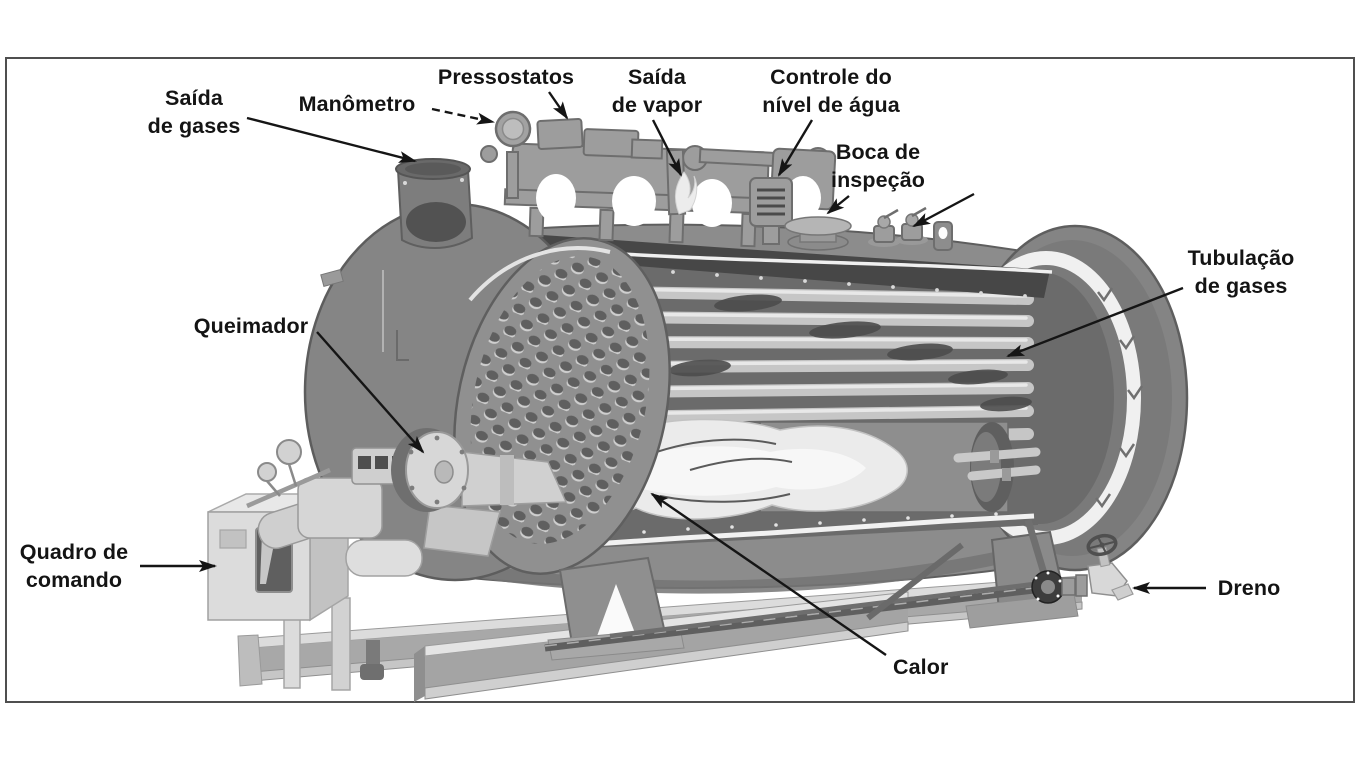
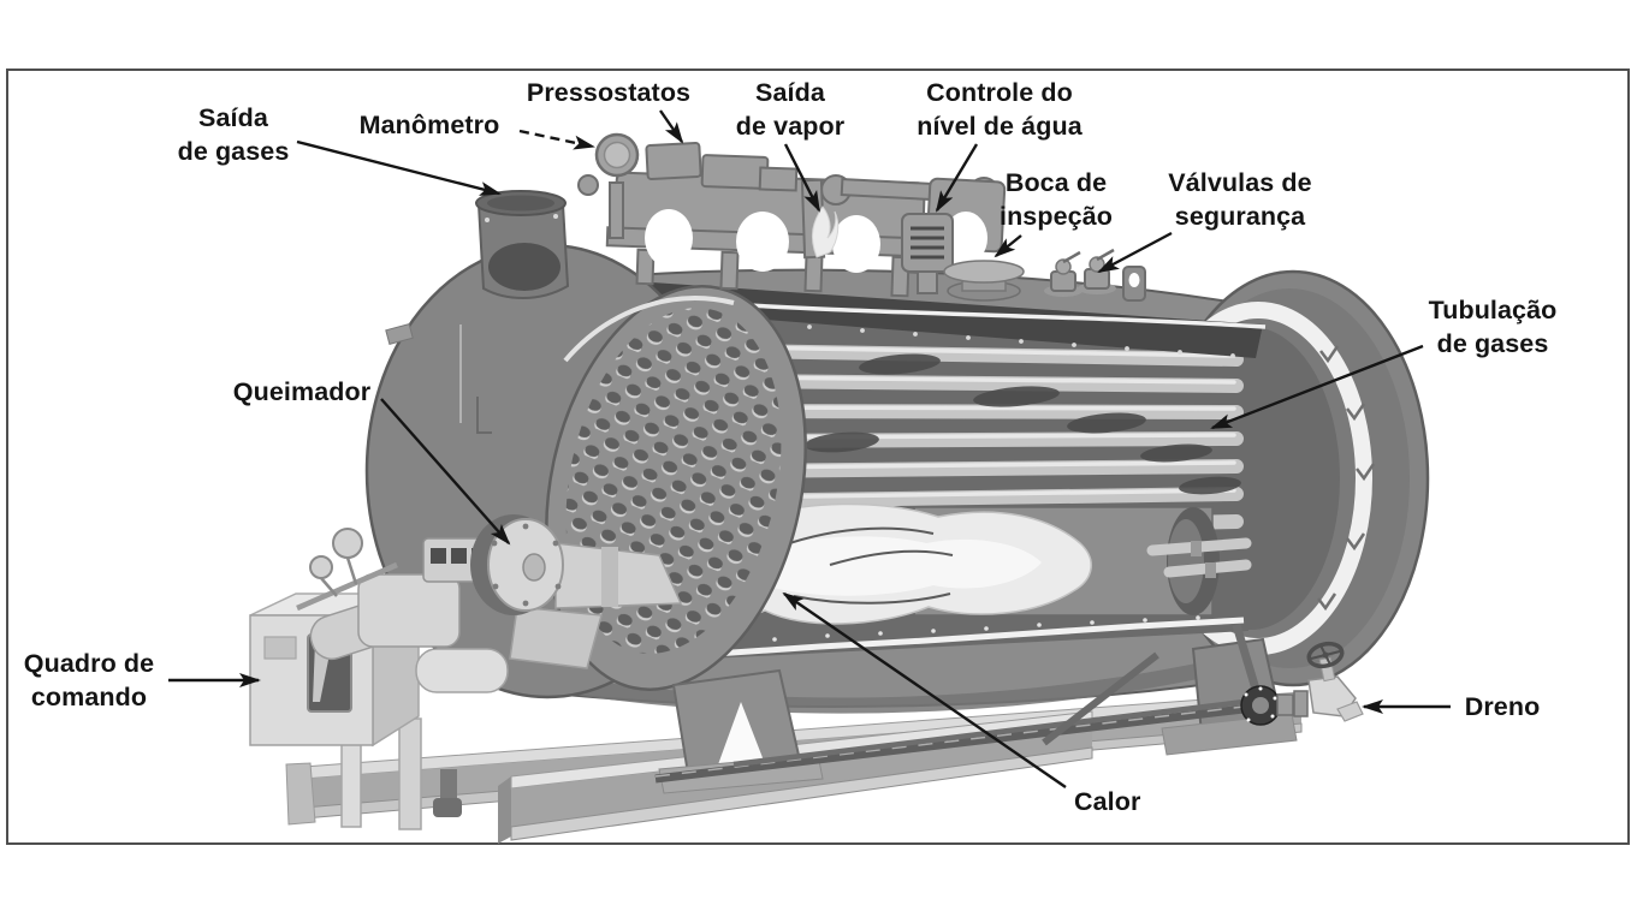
  Saída
  de gases
  Manômetro
  Pressostatos
  Saída
  de vapor
  Controle do
  nível de água
  Boca de
  inspeção
+ Válvulas de
+ segurança
  Tubulação
  de gases
  Queimador
  Quadro de
  comando
  Dreno
  Calor
